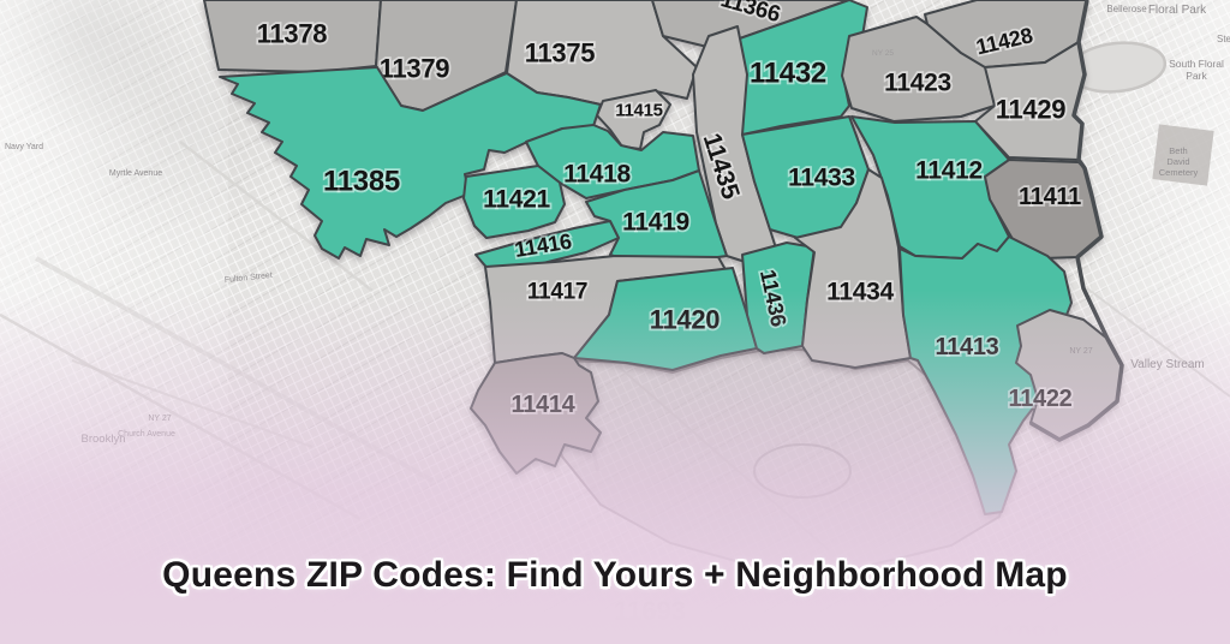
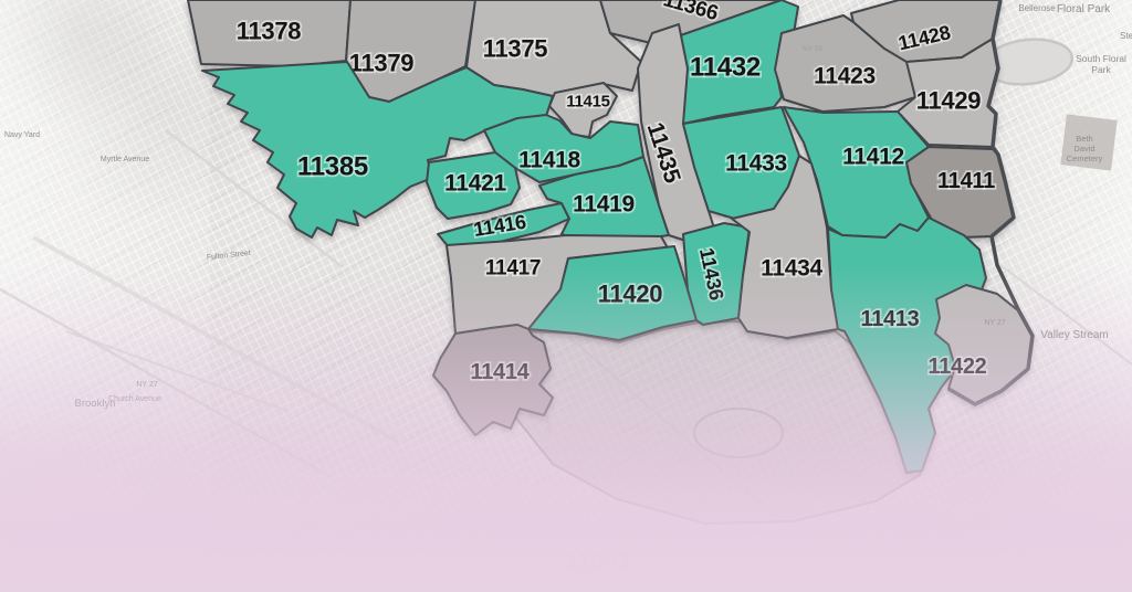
- Queens ZIP Codes: Find Yours + Neighborhood Map
